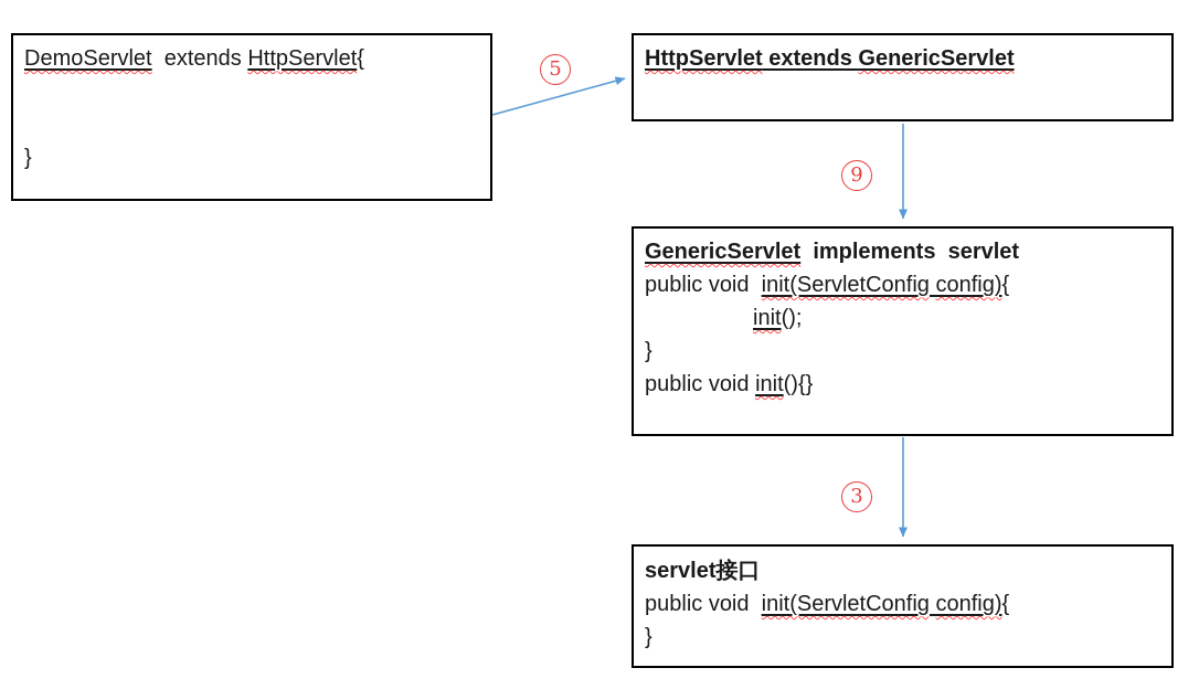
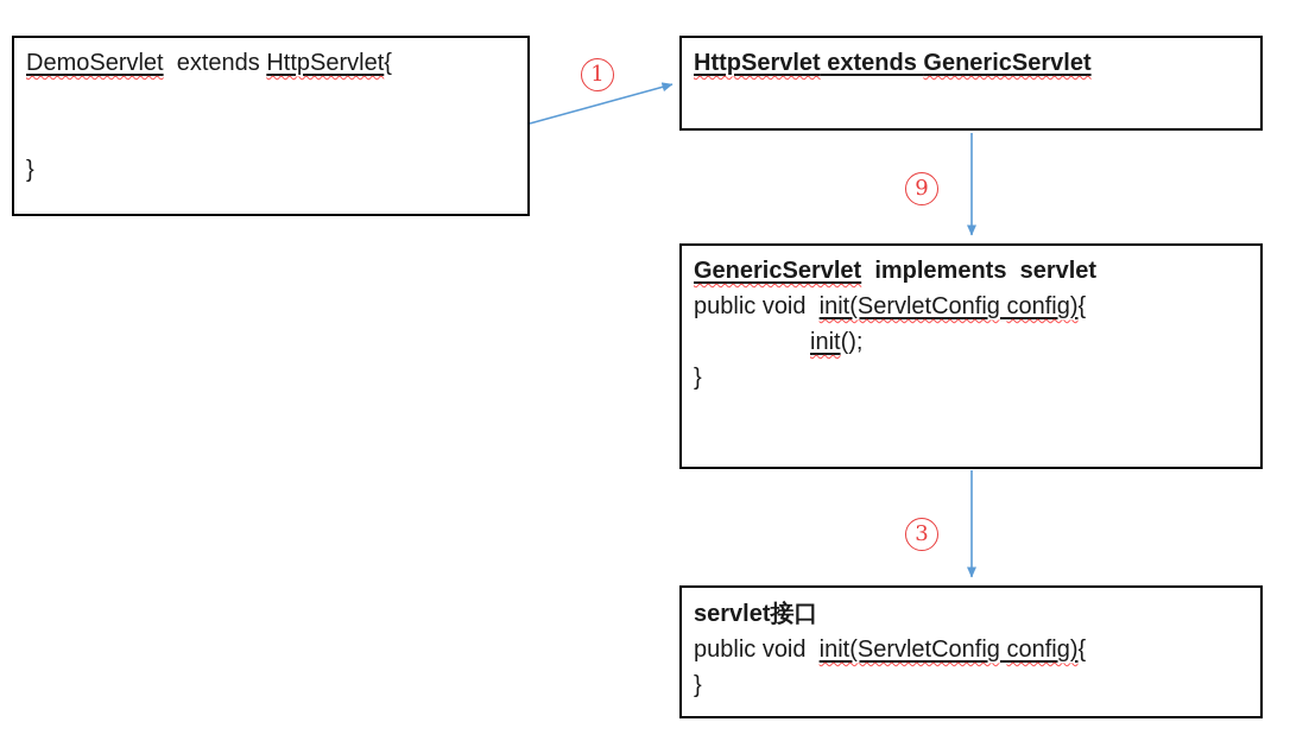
  DemoServlet extends HttpServlet{
  }
  HttpServlet extends GenericServlet
  GenericServlet implements servlet
  public void init(ServletConfig config){
  init();
  }
- public void init(){}
  servlet接口
  public void init(ServletConfig config){
  }
- 5
+ 1
  9
  3
